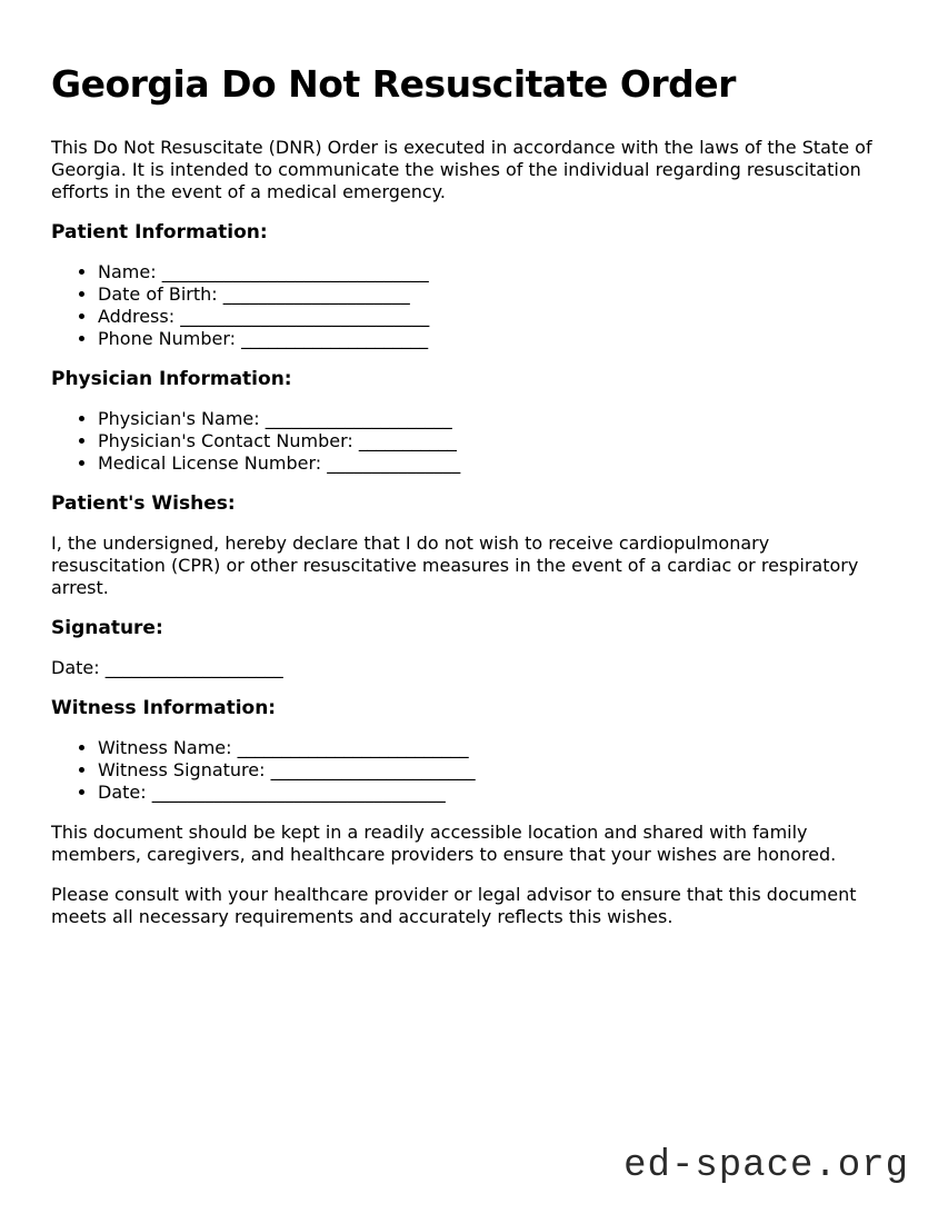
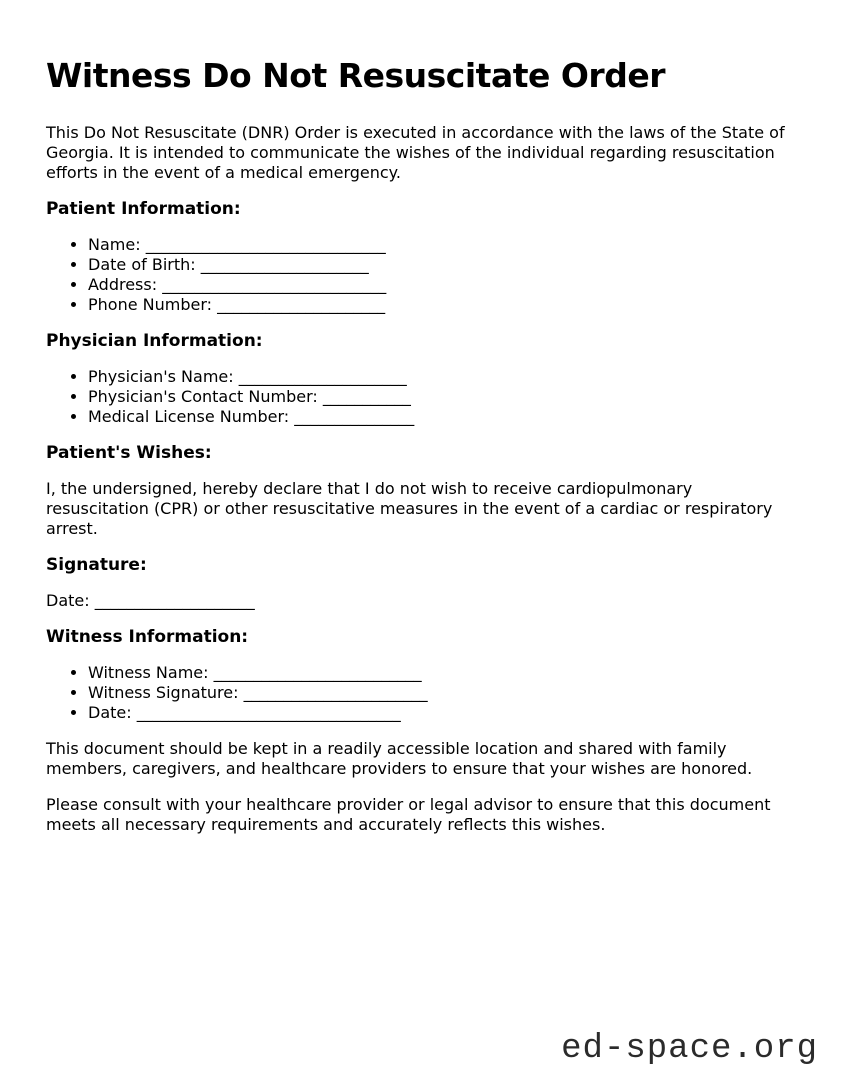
- Georgia Do Not Resuscitate Order
+ Witness Do Not Resuscitate Order
  This Do Not Resuscitate (DNR) Order is executed in accordance with the laws of the State of Georgia. It is intended to communicate the wishes of the individual regarding resuscitation efforts in the event of a medical emergency.
  Patient Information:
  Name: ______________________________
  Date of Birth: _____________________
  Address: ____________________________
  Phone Number: _____________________
  Physician Information:
  Physician's Name: _____________________
  Physician's Contact Number: ___________
  Medical License Number: _______________
  Patient's Wishes:
  I, the undersigned, hereby declare that I do not wish to receive cardiopulmonary resuscitation (CPR) or other resuscitative measures in the event of a cardiac or respiratory arrest.
  Signature:
  Date: ____________________
  Witness Information:
  Witness Name: __________________________
  Witness Signature: _______________________
  Date: _________________________________
  This document should be kept in a readily accessible location and shared with family members, caregivers, and healthcare providers to ensure that your wishes are honored.
  Please consult with your healthcare provider or legal advisor to ensure that this document meets all necessary requirements and accurately reflects this wishes.
  ed-space.org
